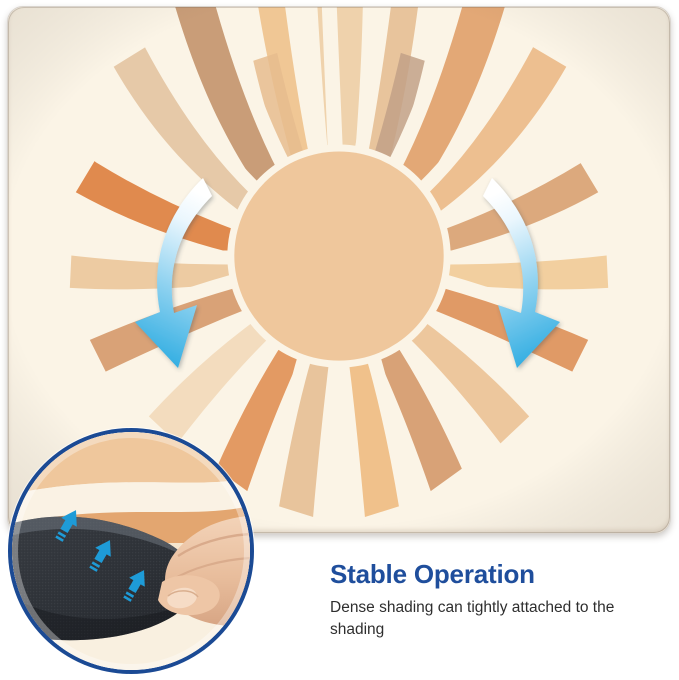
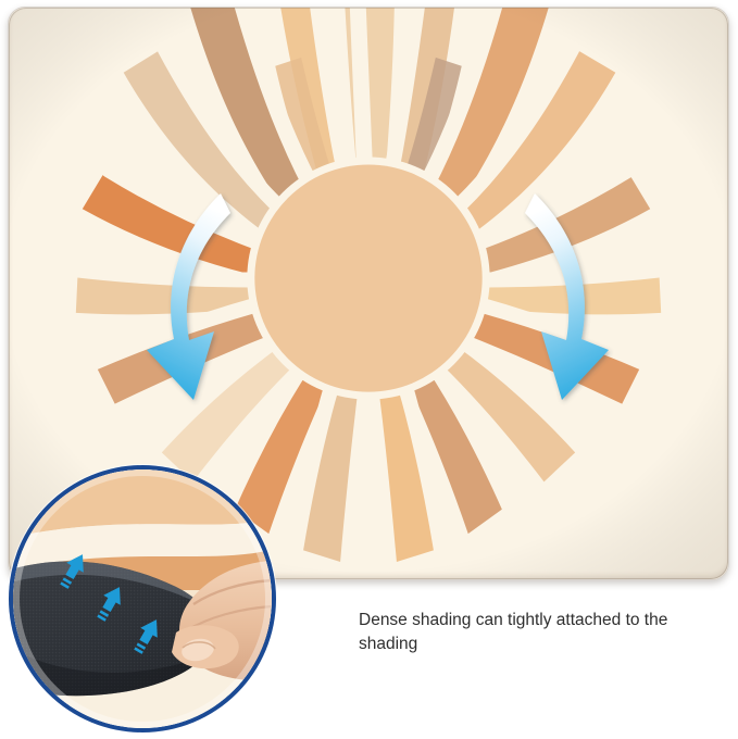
- Stable Operation
  Dense shading can tightly attached to the shading
